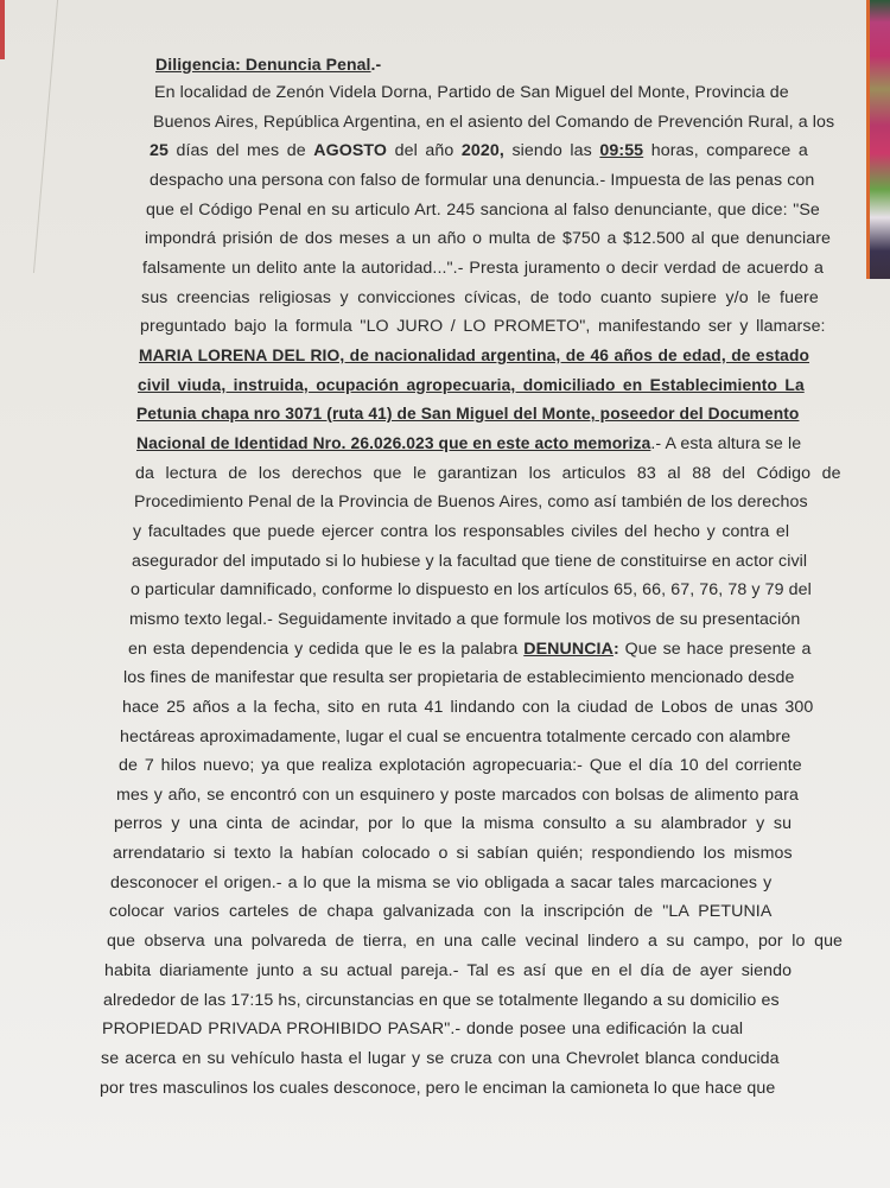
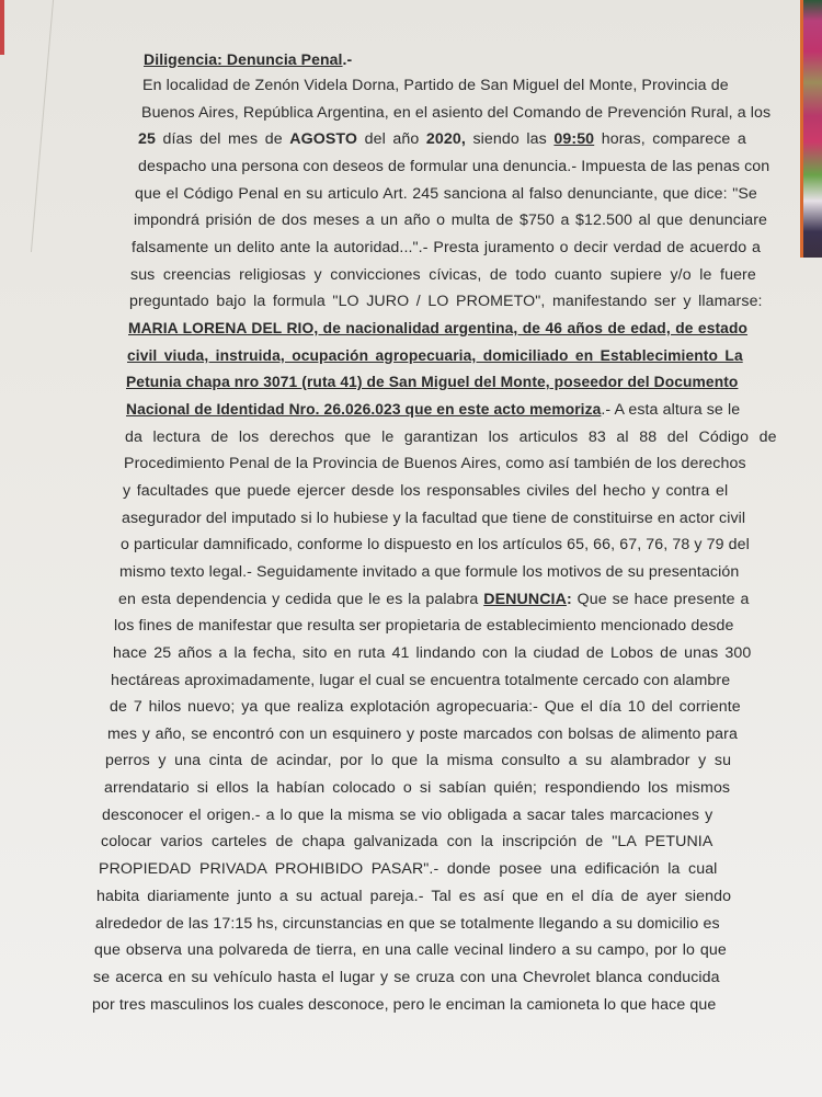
  Diligencia: Denuncia Penal.-
  En localidad de Zenón Videla Dorna, Partido de San Miguel del Monte, Provincia de
  Buenos Aires, República Argentina, en el asiento del Comando de Prevención Rural, a los
- 25 días del mes de AGOSTO del año 2020, siendo las 09:55 horas, comparece a
+ 25 días del mes de AGOSTO del año 2020, siendo las 09:50 horas, comparece a
- despacho una persona con falso de formular una denuncia.- Impuesta de las penas con
+ despacho una persona con deseos de formular una denuncia.- Impuesta de las penas con
  que el Código Penal en su articulo Art. 245 sanciona al falso denunciante, que dice: "Se
  impondrá prisión de dos meses a un año o multa de $750 a $12.500 al que denunciare
  falsamente un delito ante la autoridad...".- Presta juramento o decir verdad de acuerdo a
  sus creencias religiosas y convicciones cívicas, de todo cuanto supiere y/o le fuere
  preguntado bajo la formula "LO JURO / LO PROMETO", manifestando ser y llamarse:
  MARIA LORENA DEL RIO, de nacionalidad argentina, de 46 años de edad, de estado
  civil viuda, instruida, ocupación agropecuaria, domiciliado en Establecimiento La
  Petunia chapa nro 3071 (ruta 41) de San Miguel del Monte, poseedor del Documento
  Nacional de Identidad Nro. 26.026.023 que en este acto memoriza.- A esta altura se le
  da lectura de los derechos que le garantizan los articulos 83 al 88 del Código de
  Procedimiento Penal de la Provincia de Buenos Aires, como así también de los derechos
- y facultades que puede ejercer contra los responsables civiles del hecho y contra el
+ y facultades que puede ejercer desde los responsables civiles del hecho y contra el
  asegurador del imputado si lo hubiese y la facultad que tiene de constituirse en actor civil
  o particular damnificado, conforme lo dispuesto en los artículos 65, 66, 67, 76, 78 y 79 del
  mismo texto legal.- Seguidamente invitado a que formule los motivos de su presentación
  en esta dependencia y cedida que le es la palabra DENUNCIA: Que se hace presente a
  los fines de manifestar que resulta ser propietaria de establecimiento mencionado desde
  hace 25 años a la fecha, sito en ruta 41 lindando con la ciudad de Lobos de unas 300
  hectáreas aproximadamente, lugar el cual se encuentra totalmente cercado con alambre
  de 7 hilos nuevo; ya que realiza explotación agropecuaria:- Que el día 10 del corriente
  mes y año, se encontró con un esquinero y poste marcados con bolsas de alimento para
  perros y una cinta de acindar, por lo que la misma consulto a su alambrador y su
- arrendatario si texto la habían colocado o si sabían quién; respondiendo los mismos
+ arrendatario si ellos la habían colocado o si sabían quién; respondiendo los mismos
  desconocer el origen.- a lo que la misma se vio obligada a sacar tales marcaciones y
  colocar varios carteles de chapa galvanizada con la inscripción de "LA PETUNIA
- que observa una polvareda de tierra, en una calle vecinal lindero a su campo, por lo que
+ PROPIEDAD PRIVADA PROHIBIDO PASAR".- donde posee una edificación la cual
  habita diariamente junto a su actual pareja.- Tal es así que en el día de ayer siendo
  alrededor de las 17:15 hs, circunstancias en que se totalmente llegando a su domicilio es
- PROPIEDAD PRIVADA PROHIBIDO PASAR".- donde posee una edificación la cual
+ que observa una polvareda de tierra, en una calle vecinal lindero a su campo, por lo que
  se acerca en su vehículo hasta el lugar y se cruza con una Chevrolet blanca conducida
  por tres masculinos los cuales desconoce, pero le enciman la camioneta lo que hace que
